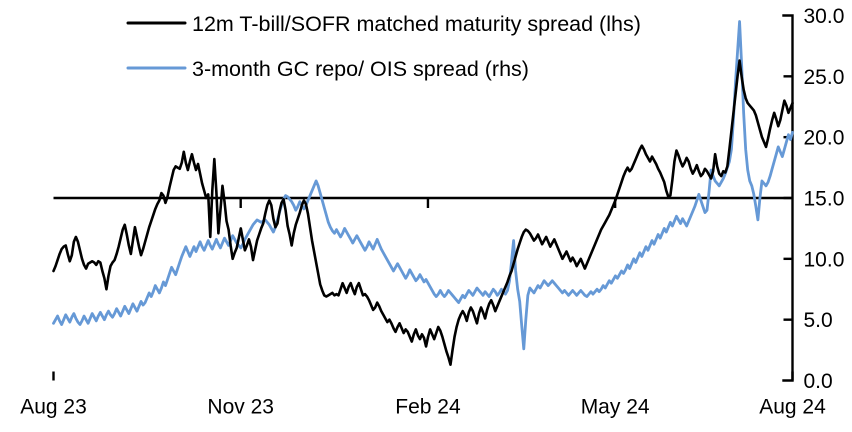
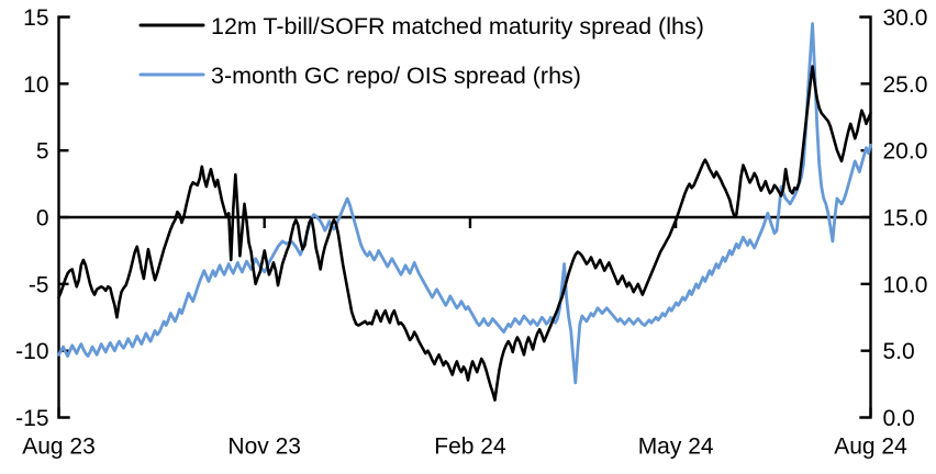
+ 15
+ 10
+ 5
+ 0
+ -5
+ -10
+ -15
  30.0
  25.0
  20.0
  15.0
  10.0
  5.0
  0.0
  Aug 23
  Nov 23
  Feb 24
  May 24
  Aug 24
  12m T-bill/SOFR matched maturity spread (lhs)
  3-month GC repo/ OIS spread (rhs)
